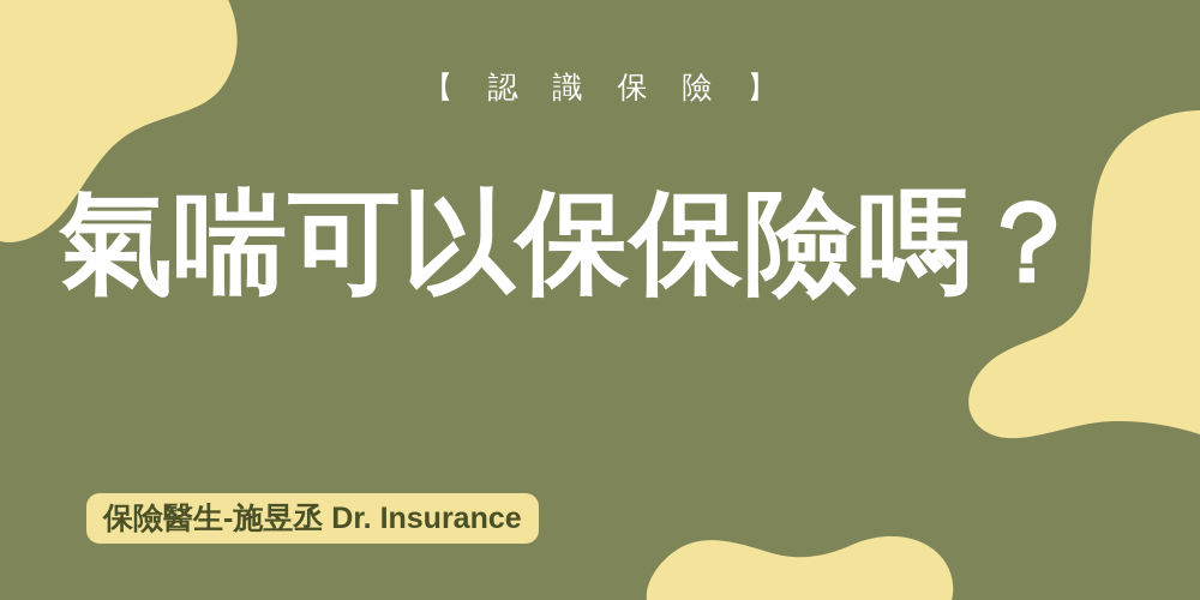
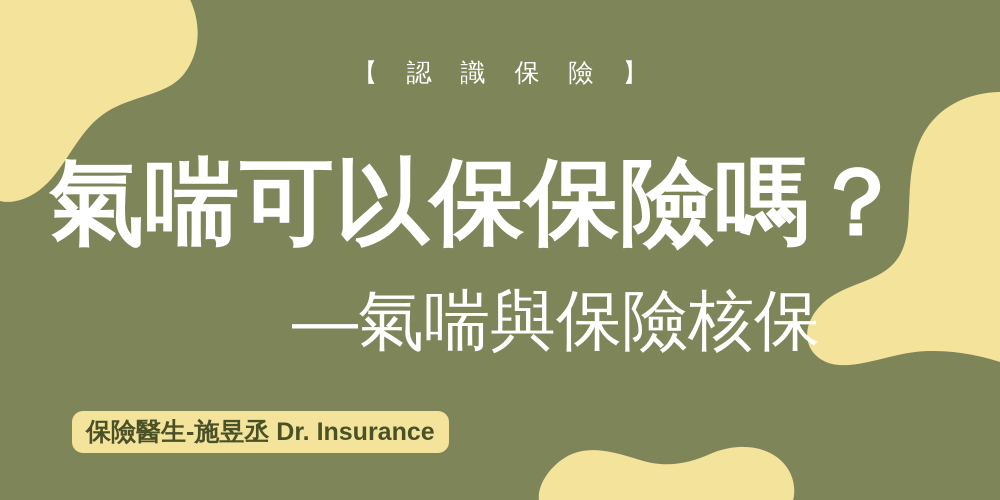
  【 認 識 保 險 】
  氣喘可以保保險嗎？
+ —氣喘與保險核保
  保險醫生-施昱丞 Dr. Insurance
